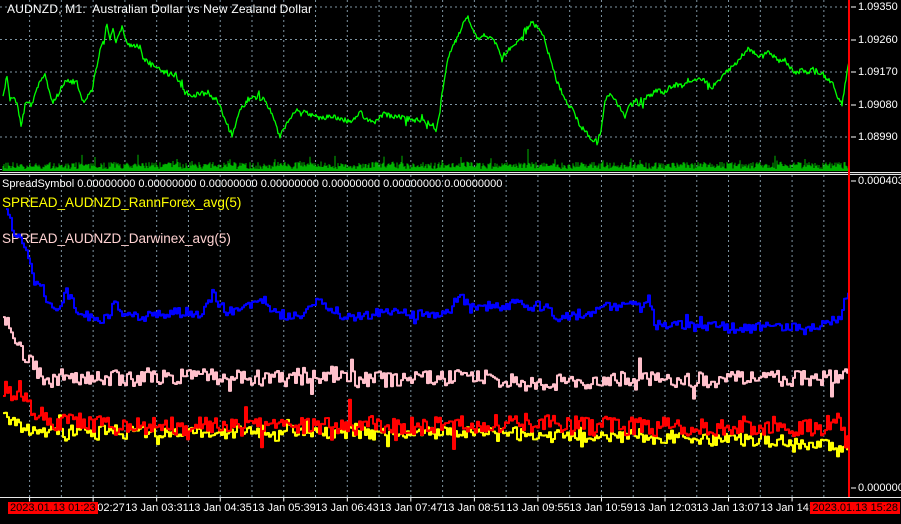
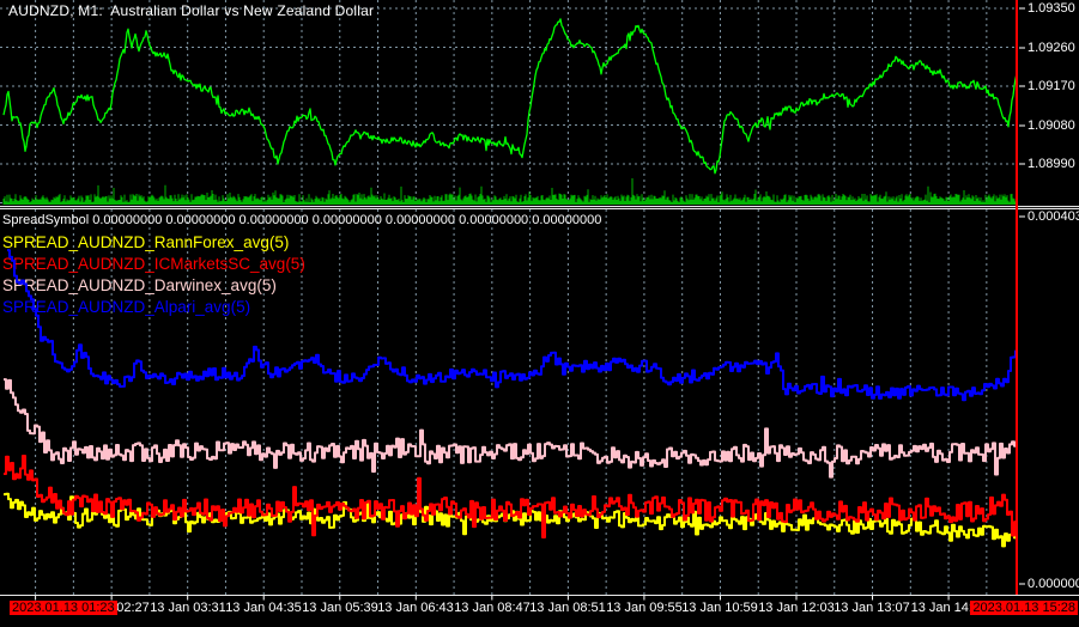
  AUDNZD, M1: Australian Dollar vs New Zealand Dollar
  SpreadSymbol 0.00000000 0.00000000 0.00000000 0.00000000 0.00000000 0.00000000 0.00000000
  SPREAD_AUDNZD_RannForex_avg(5)
+ SPREAD_AUDNZD_ICMarketsSC_avg(5)
  SPREAD_AUDNZD_Darwinex_avg(5)
+ SPREAD_AUDNZD_Alpari_avg(5)
  1.09350
  1.09260
  1.09170
  1.09080
  1.08990
  0.00040
  0.00000
  13 Jan 03:31
  13 Jan 04:35
  13 Jan 05:39
  13 Jan 06:43
- 13 Jan 07:47
+ 13 Jan 08:47
  13 Jan 08:51
  13 Jan 09:55
  13 Jan 10:59
  13 Jan 12:03
  13 Jan 13:07
  13 Jan 14
  2023.01.13 01:23
  2023.01.13 15:28
